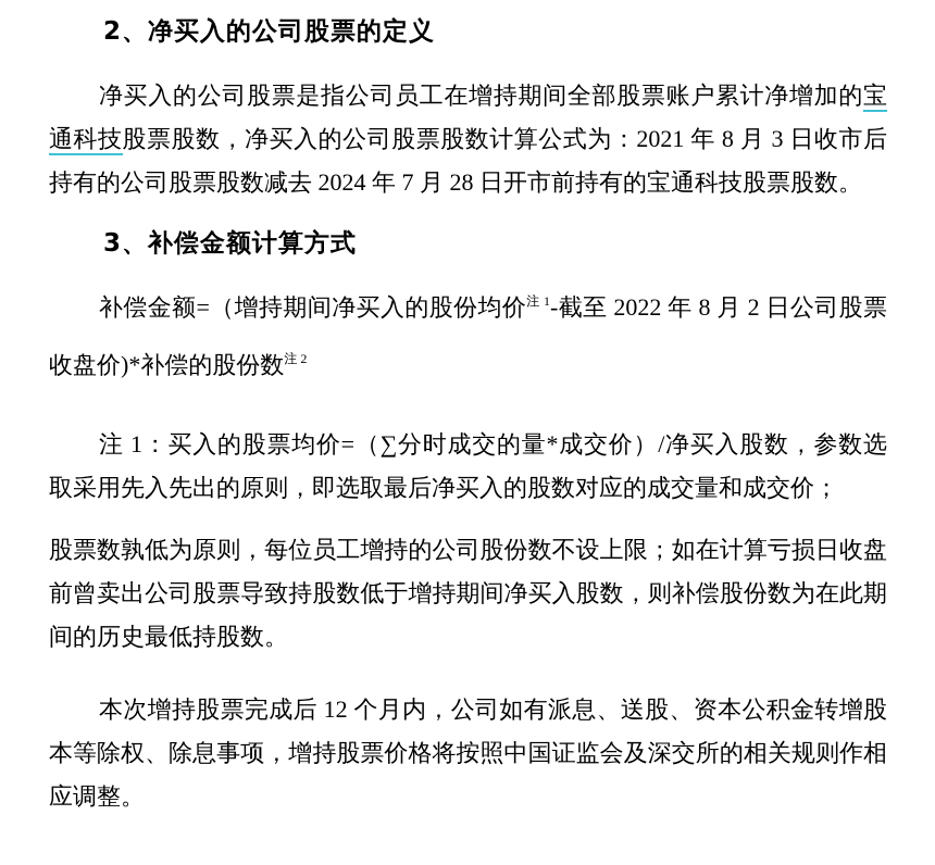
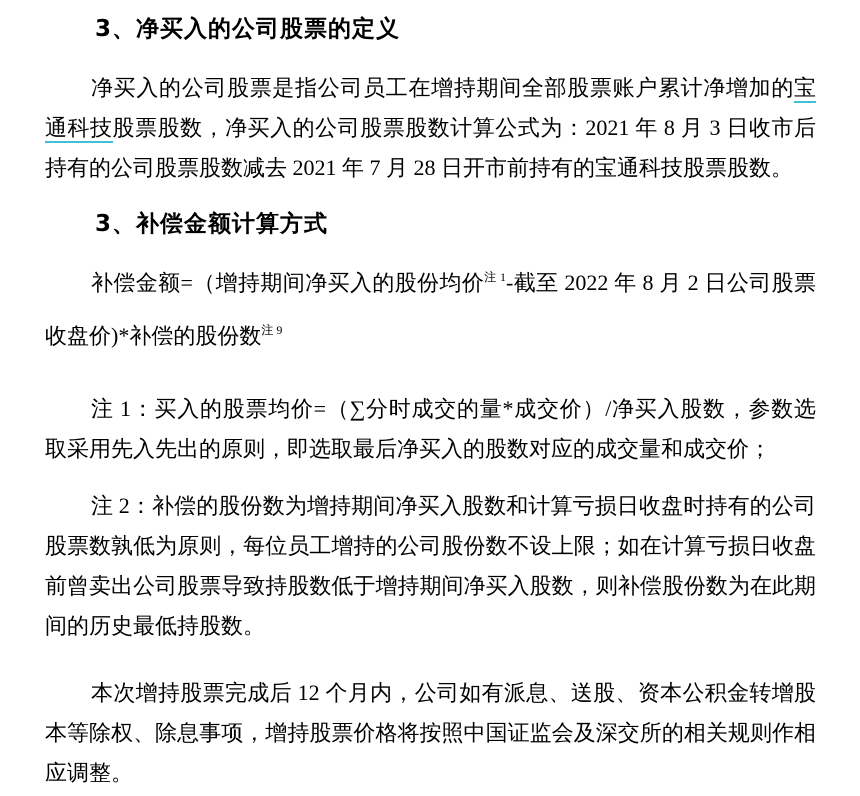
- 2、净买入的公司股票的定义
+ 3、净买入的公司股票的定义
  净买入的公司股票是指公司员工在增持期间全部股票账户累计净增加的宝
  通科技股票股数，净买入的公司股票股数计算公式为：2021 年 8 月 3 日收市后
- 持有的公司股票股数减去 2024 年 7 月 28 日开市前持有的宝通科技股票股数。
+ 持有的公司股票股数减去 2021 年 7 月 28 日开市前持有的宝通科技股票股数。
  3、补偿金额计算方式
  补偿金额=（增持期间净买入的股份均价注 1-截至 2022 年 8 月 2 日公司股票
- 收盘价)*补偿的股份数注 2
+ 收盘价)*补偿的股份数注 9
  注 1：买入的股票均价=（∑分时成交的量*成交价）/净买入股数，参数选
  取采用先入先出的原则，即选取最后净买入的股数对应的成交量和成交价；
+ 注 2：补偿的股份数为增持期间净买入股数和计算亏损日收盘时持有的公司
  股票数孰低为原则，每位员工增持的公司股份数不设上限；如在计算亏损日收盘
  前曾卖出公司股票导致持股数低于增持期间净买入股数，则补偿股份数为在此期
  间的历史最低持股数。
  本次增持股票完成后 12 个月内，公司如有派息、送股、资本公积金转增股
  本等除权、除息事项，增持股票价格将按照中国证监会及深交所的相关规则作相
  应调整。
